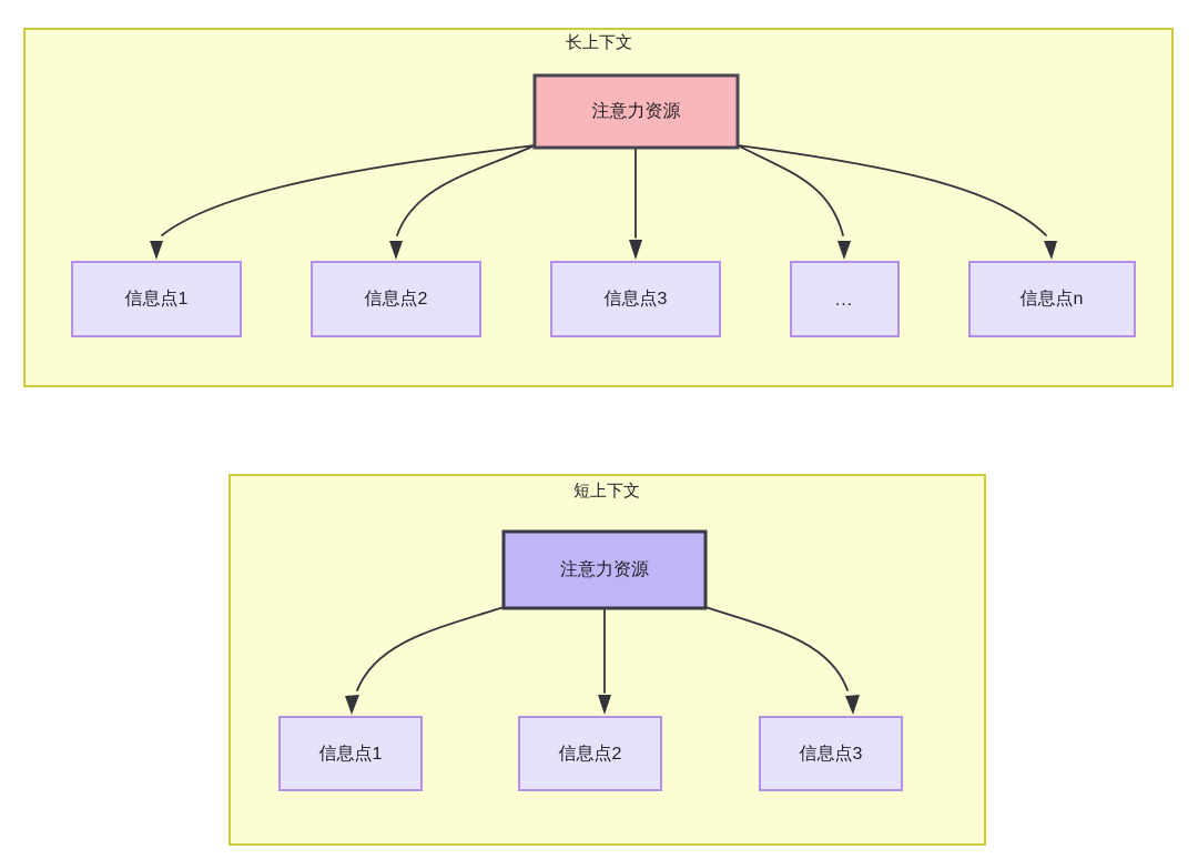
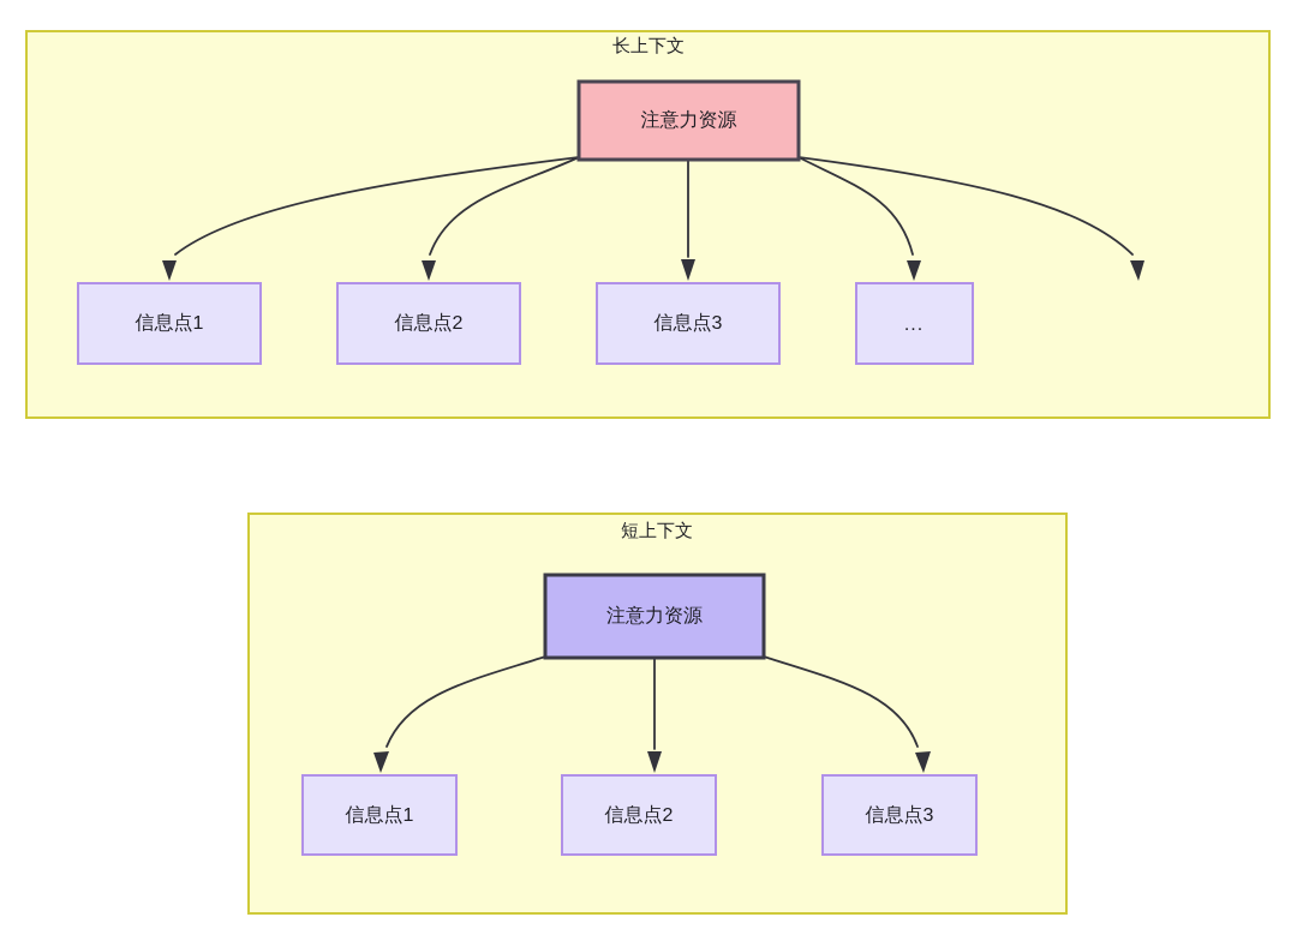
  长上下文
  注意力资源
  信息点1
  信息点2
  信息点3
  ...
- 信息点n
  短上下文
  注意力资源
  信息点1
  信息点2
  信息点3
